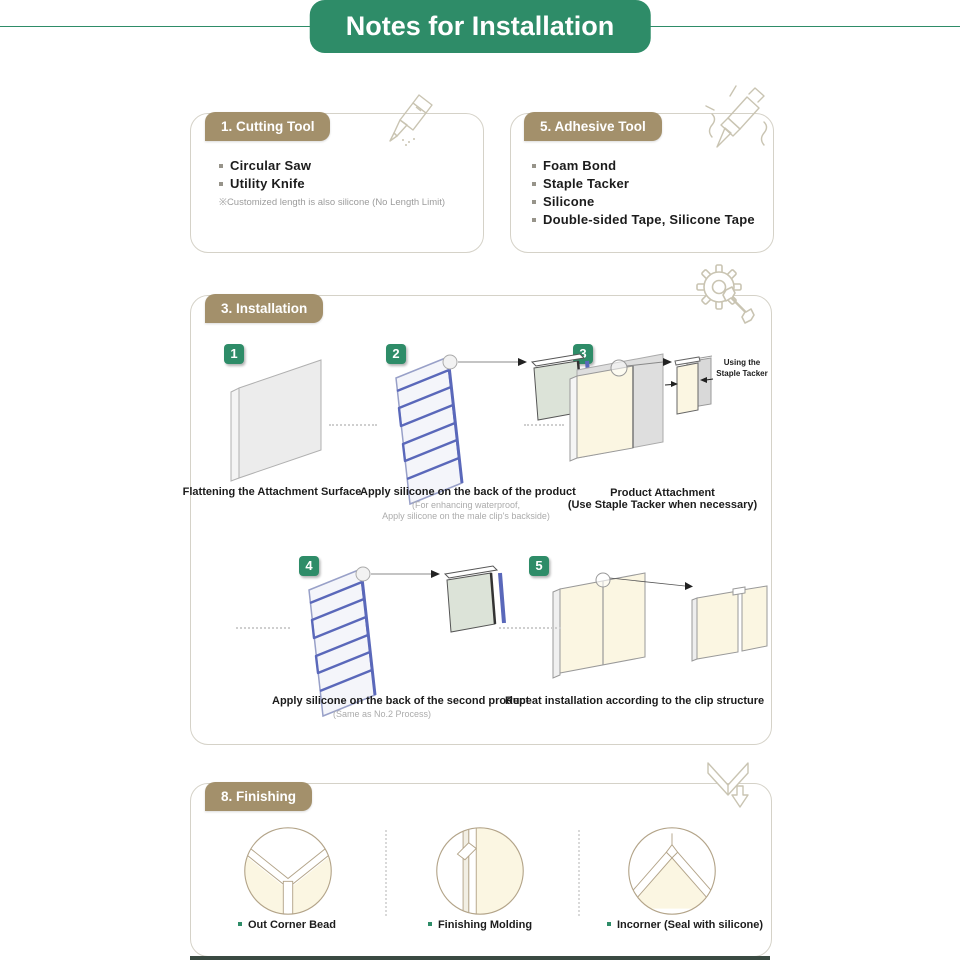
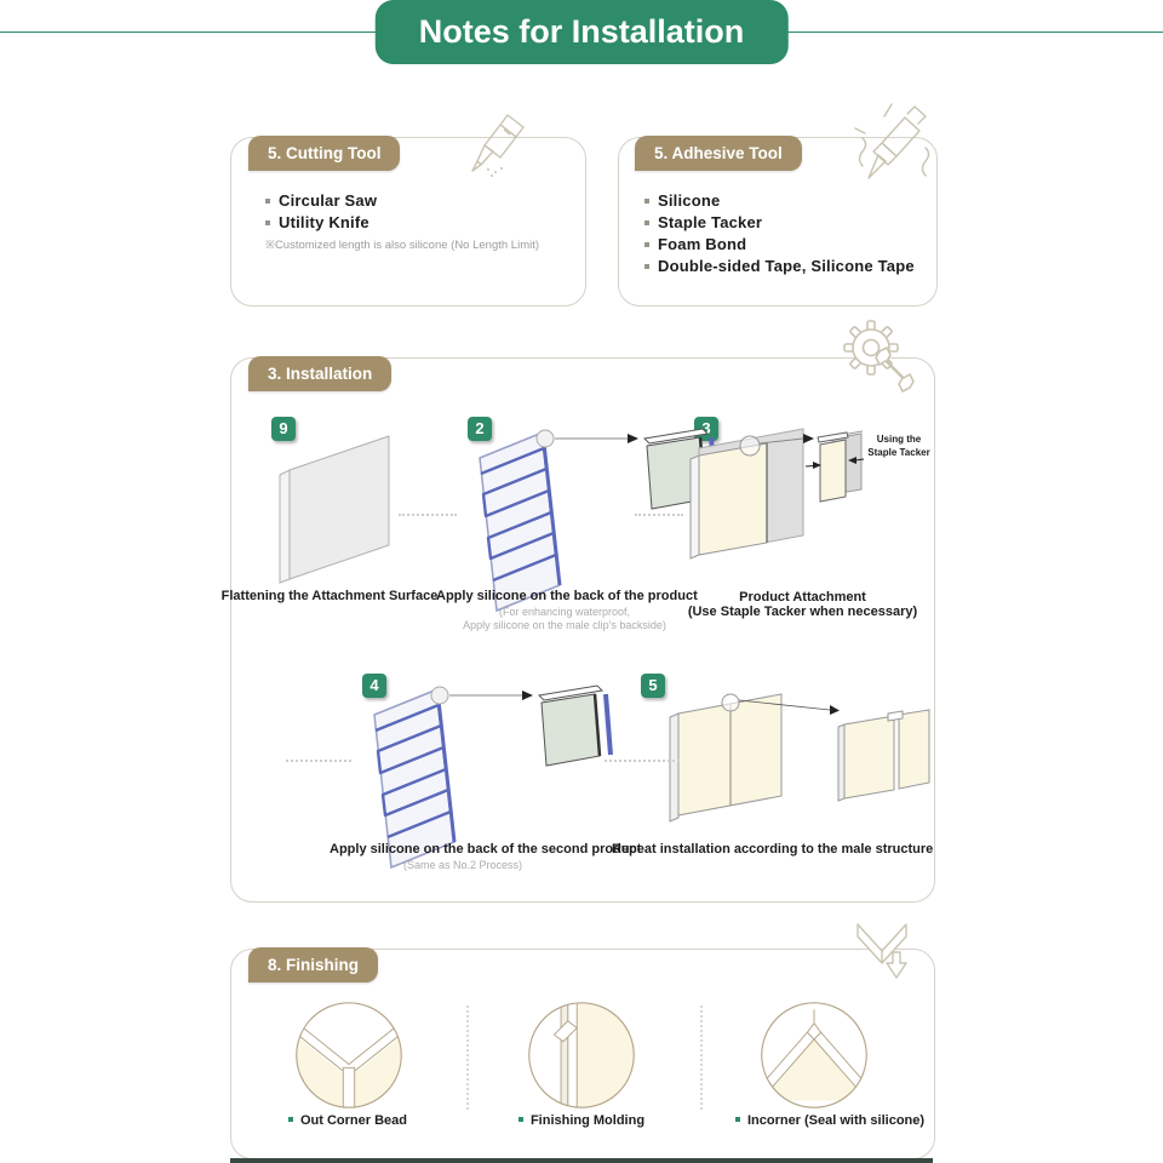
  Notes for Installation
- 1. Cutting Tool
+ 5. Cutting Tool
  Circular Saw
  Utility Knife
  ※Customized length is also silicone (No Length Limit)
  5. Adhesive Tool
- Foam Bond
+ Silicone
  Staple Tacker
- Silicone
+ Foam Bond
  Double-sided Tape, Silicone Tape
  3. Installation
- 1
+ 9
  2
  3
  4
  5
  Using the
  Staple Tacker
  Flattening the Attachment Surface
  Apply silicone on the back of the produc
  (For enhancing waterproof,
  Apply silicone on the male clip's backside)
  Product Attachment
  (Use Staple Tacker when necessary)
  Apply silicone on the back of the second pro
  (Same as No.2 Process)
- Repeat installation according to the clip structure
+ Repeat installation according to the male structure
  8. Finishing
  Out Corner Bead
  Finishing Molding
  Incorner (Seal with silicone)
